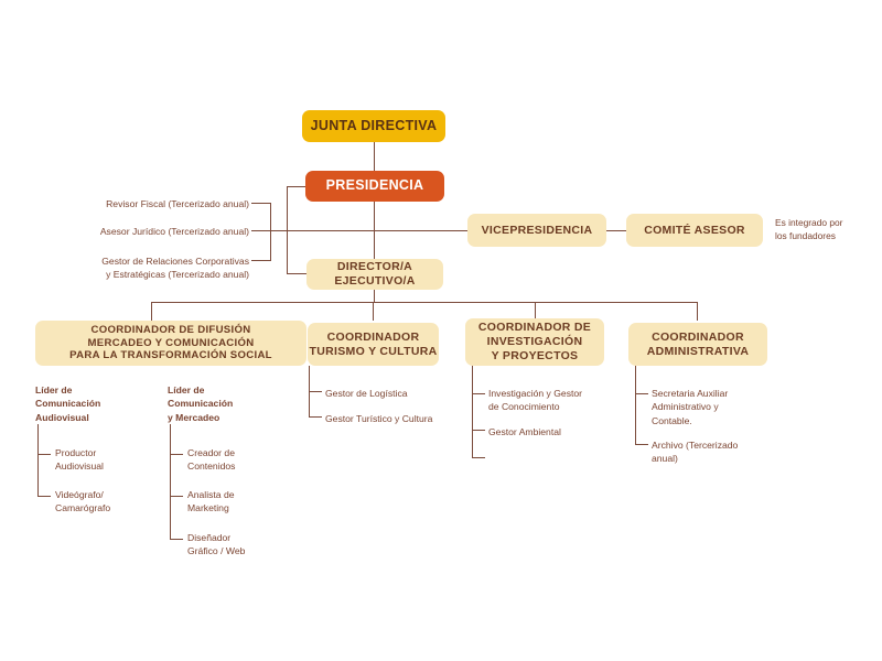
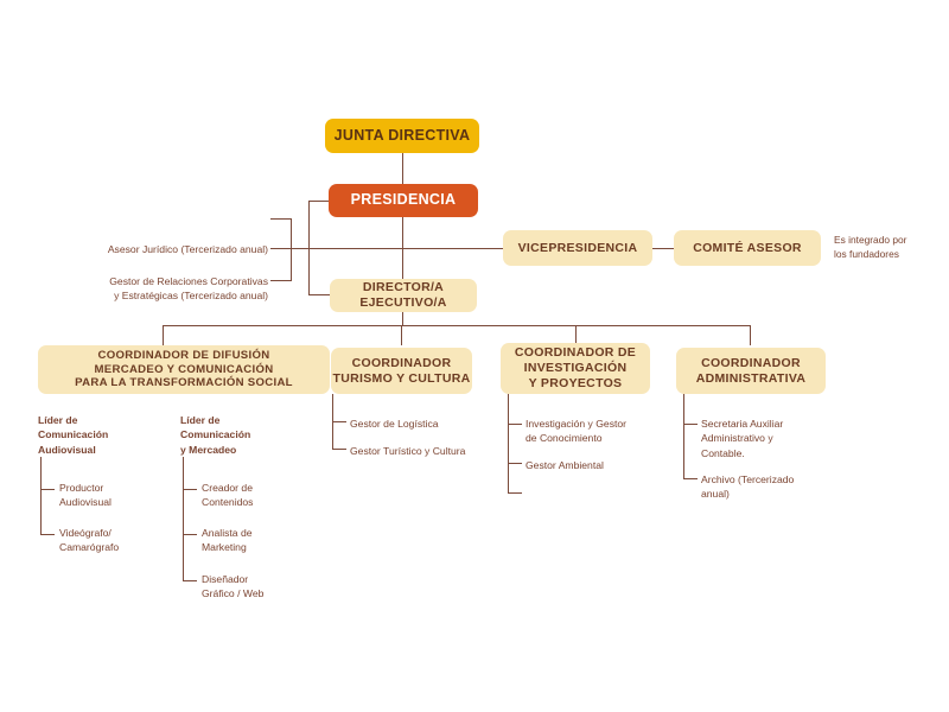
  JUNTA DIRECTIVA
  PRESIDENCIA
  VICEPRESIDENCIA
  COMITÉ ASESOR
  DIRECTOR/A
  EJECUTIVO/A
  Es integrado por
  los fundadores
- Revisor Fiscal (Tercerizado anual)
  Asesor Jurídico (Tercerizado anual)
  Gestor de Relaciones Corporativas
  y Estratégicas (Tercerizado anual)
  COORDINADOR DE DIFUSIÓN
  MERCADEO Y COMUNICACIÓN
  PARA LA TRANSFORMACIÓN SOCIAL
  COORDINADOR
  TURISMO Y CULTURA
  COORDINADOR DE
  INVESTIGACIÓN
  Y PROYECTOS
  COORDINADOR
  ADMINISTRATIVA
  Líder de
  Comunicación
  Audiovisual
  Productor
  Audiovisual
  Videógrafo/
  Camarógrafo
  Líder de
  Comunicación
  y Mercadeo
  Creador de
  Contenidos
  Analista de
  Marketing
  Diseñador
  Gráfico / Web
  Gestor de Logística
  Gestor Turístico y Cultura
  Investigación y Gestor
  de Conocimiento
  Gestor Ambiental
  Secretaria Auxiliar
  Administrativo y
  Contable.
  Archivo (Tercerizado
  anual)
